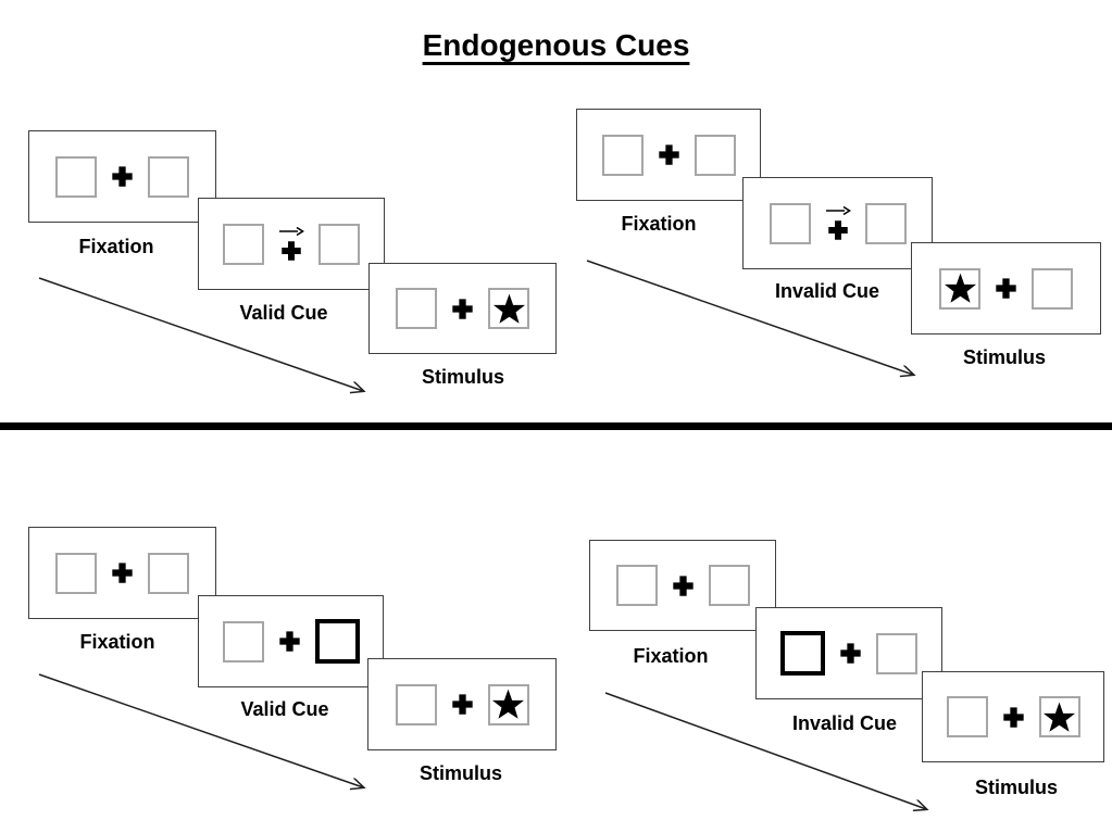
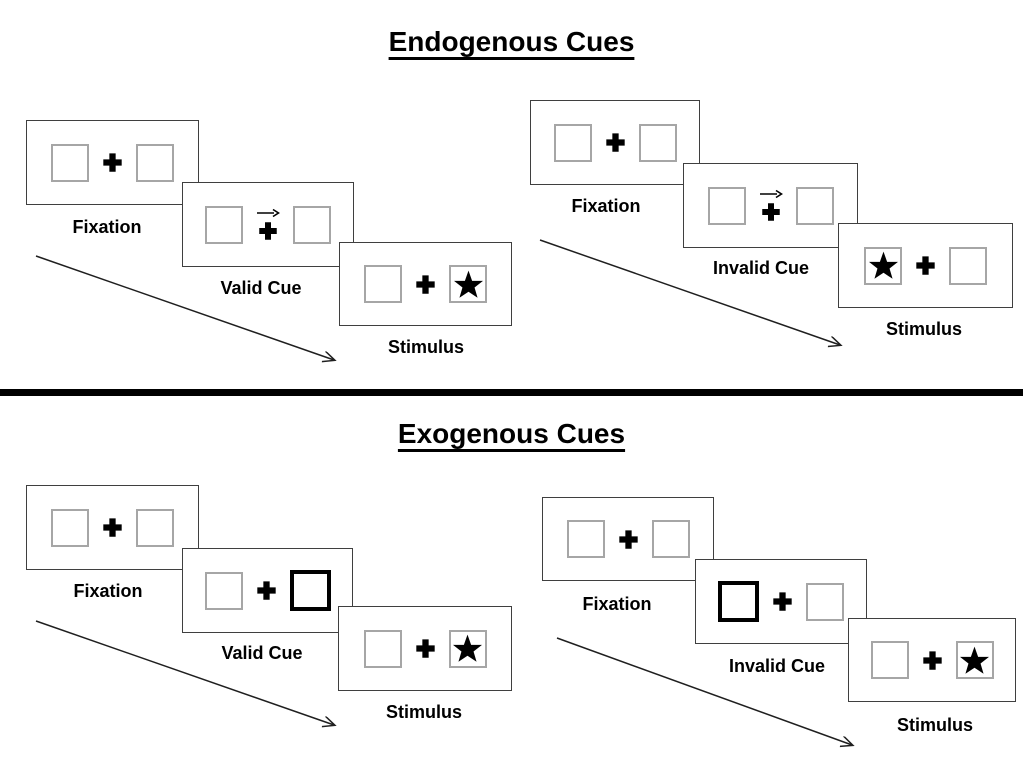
  Endogenous Cues
  Fixation
  Valid Cue
  Stimulus
  Fixation
  Invalid Cue
  Stimulus
+ Exogenous Cues
  Fixation
  Valid Cue
  Stimulus
  Fixation
  Invalid Cue
  Stimulus
